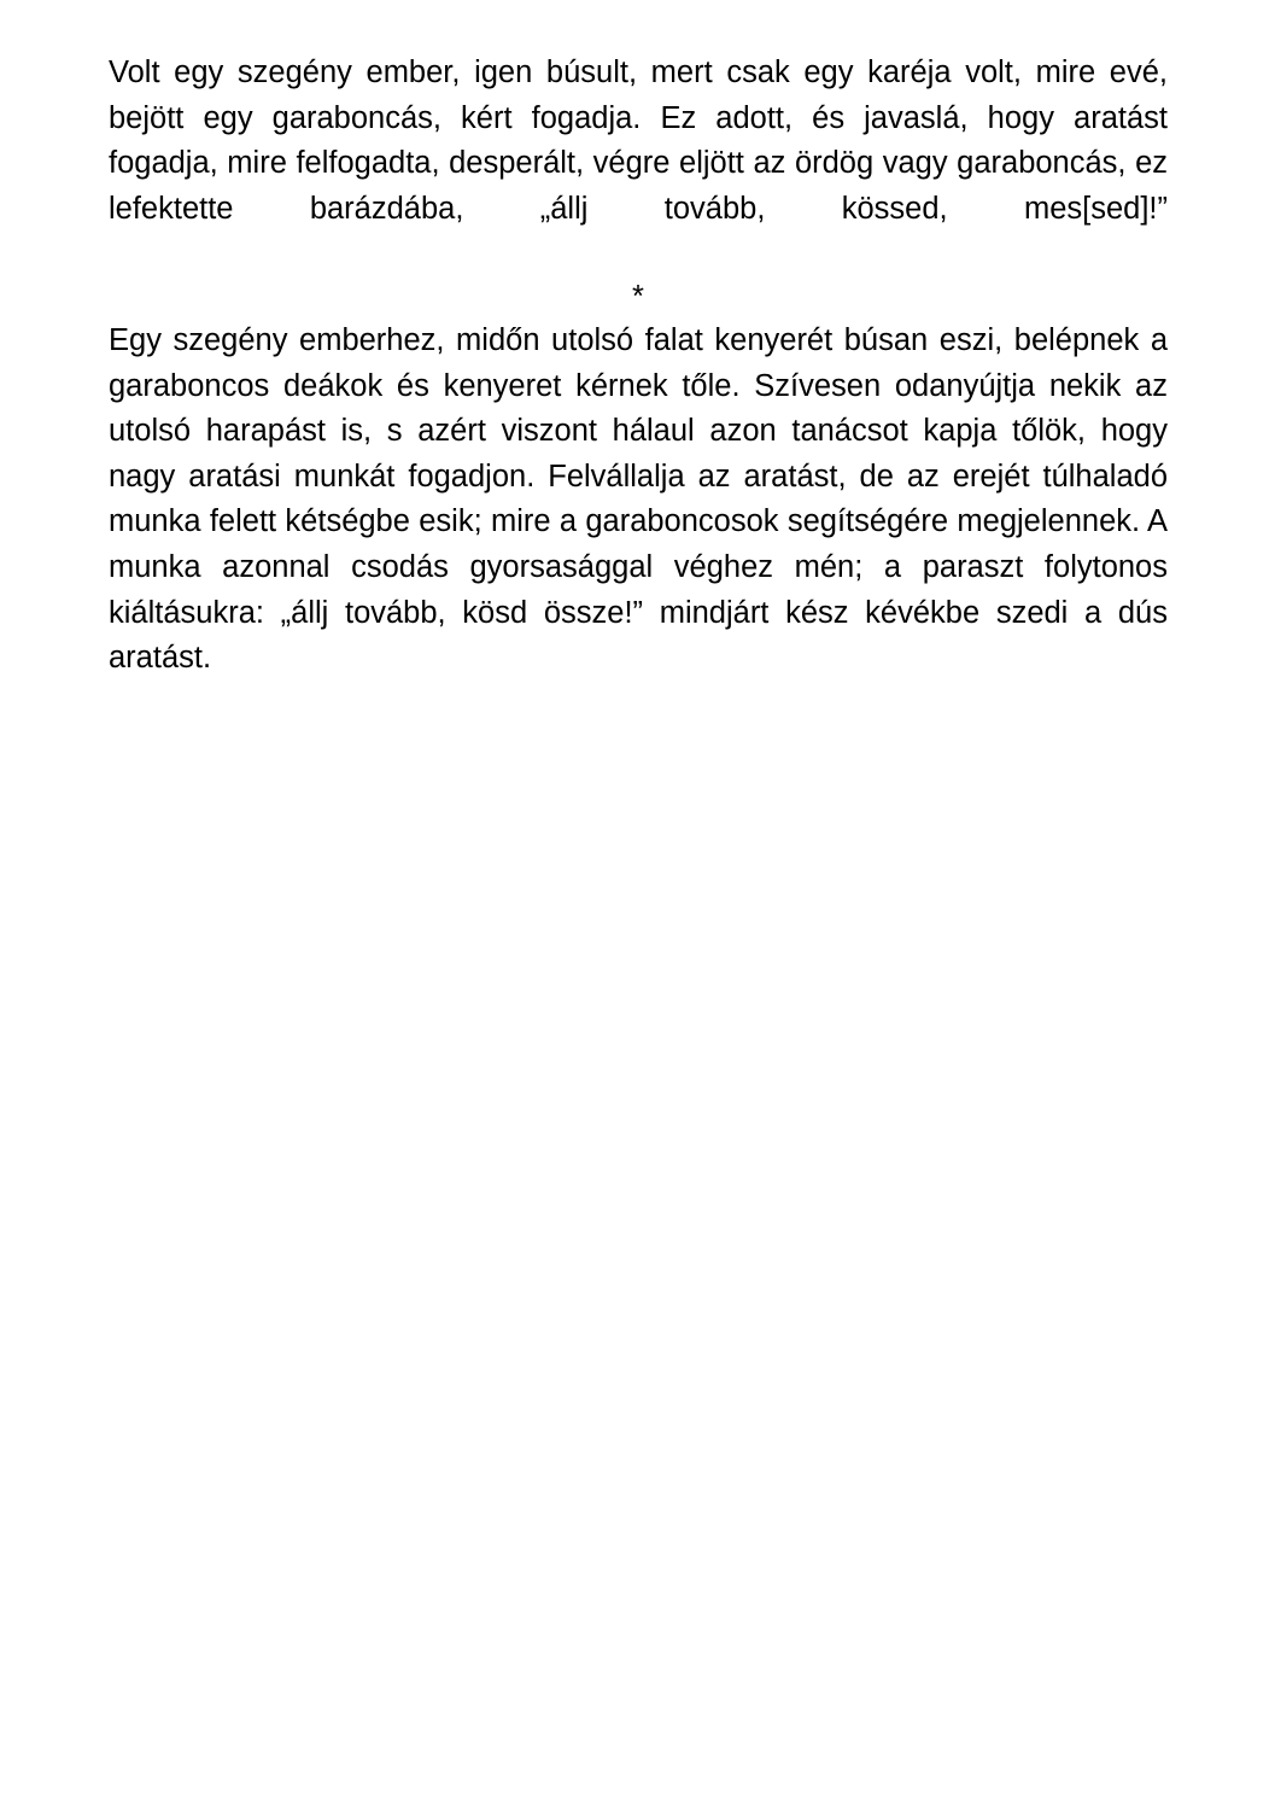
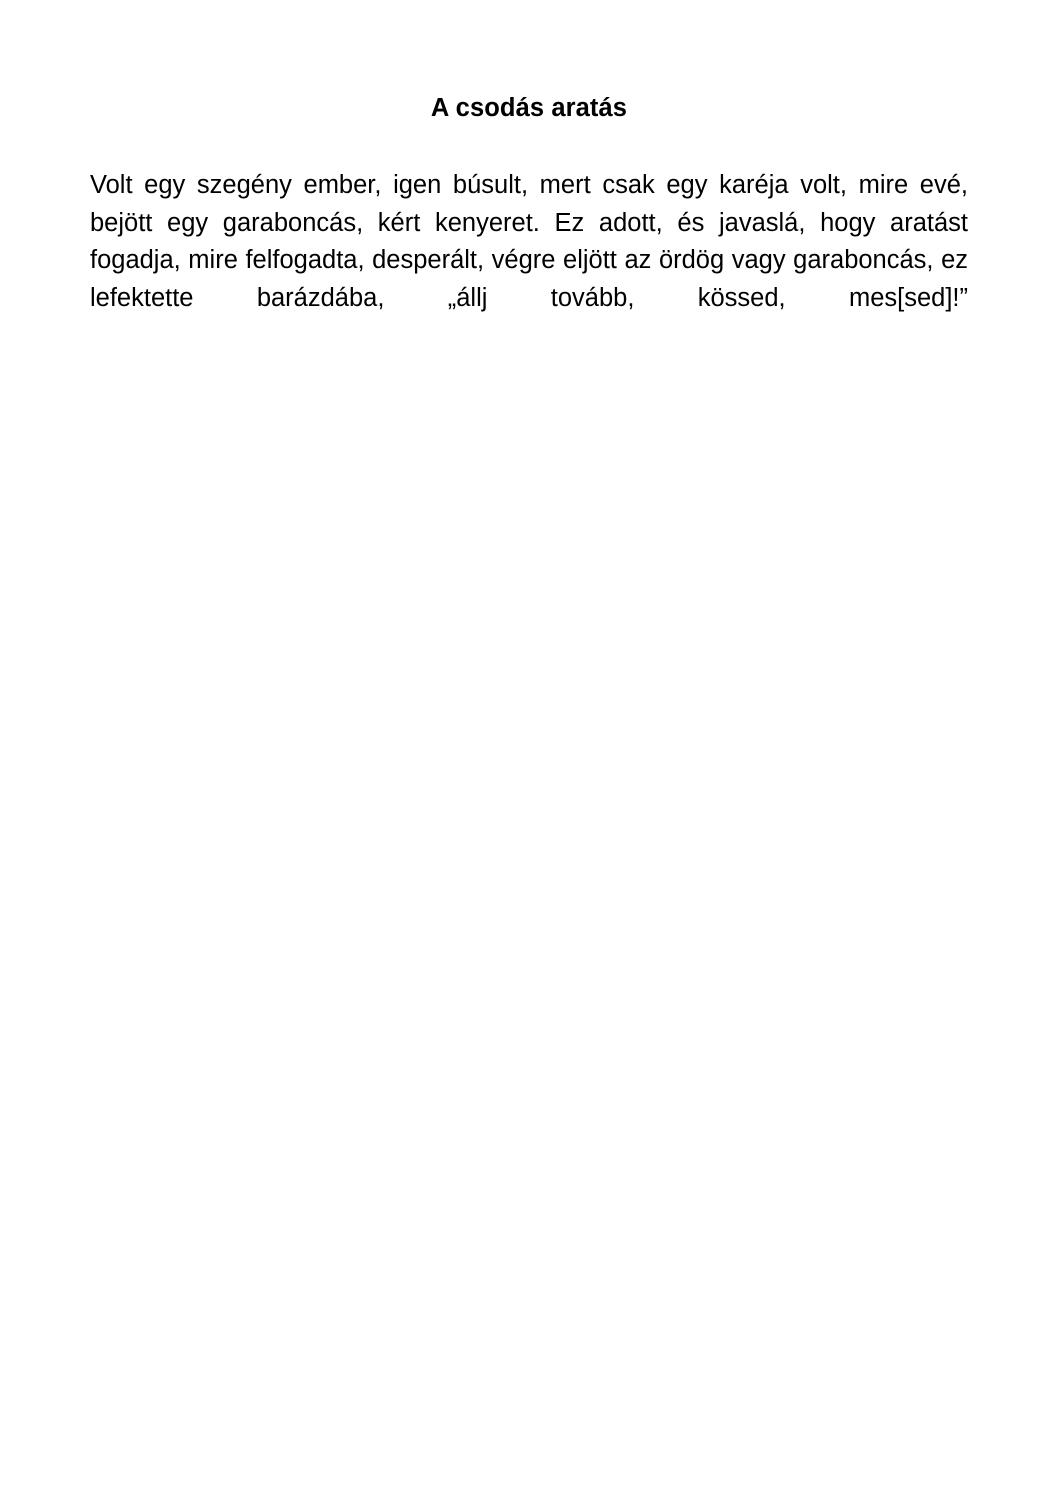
+ A csodás aratás
- Volt egy szegény ember, igen búsult, mert csak egy karéja volt, mire evé, bejött egy garaboncás, kért fogadja. Ez adott, és javaslá, hogy aratást fogadja, mire felfogadta, desperált, végre eljött az ördög vagy garaboncás, ez lefektette barázdába, „állj tovább, kössed, mes[sed]!”
+ Volt egy szegény ember, igen búsult, mert csak egy karéja volt, mire evé, bejött egy garaboncás, kért kenyeret. Ez adott, és javaslá, hogy aratást fogadja, mire felfogadta, desperált, végre eljött az ördög vagy garaboncás, ez lefektette barázdába, „állj tovább, kössed, mes[sed]!”
- *
- Egy szegény emberhez, midőn utolsó falat kenyerét búsan eszi, belépnek a garaboncos deákok és kenyeret kérnek tőle. Szívesen odanyújtja nekik az utolsó harapást is, s azért viszont hálaul azon tanácsot kapja tőlök, hogy nagy aratási munkát fogadjon. Felvállalja az aratást, de az erejét túlhaladó munka felett kétségbe esik; mire a garaboncosok segítségére megjelennek. A munka azonnal csodás gyorsasággal véghez mén; a paraszt folytonos kiáltásukra: „állj tovább, kösd össze!” mindjárt kész kévékbe szedi a dús aratást.
